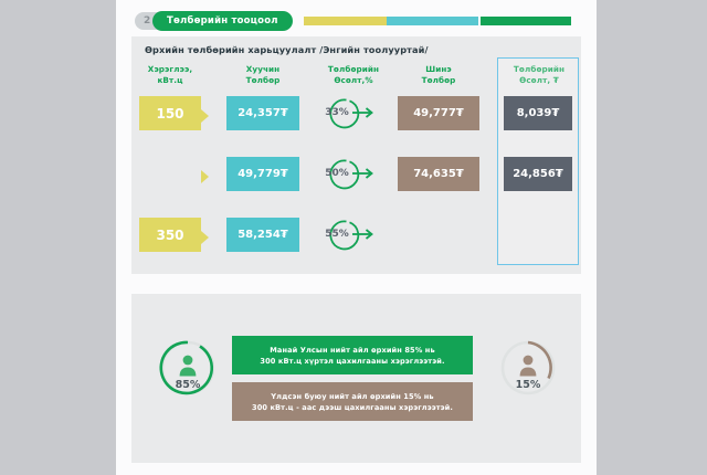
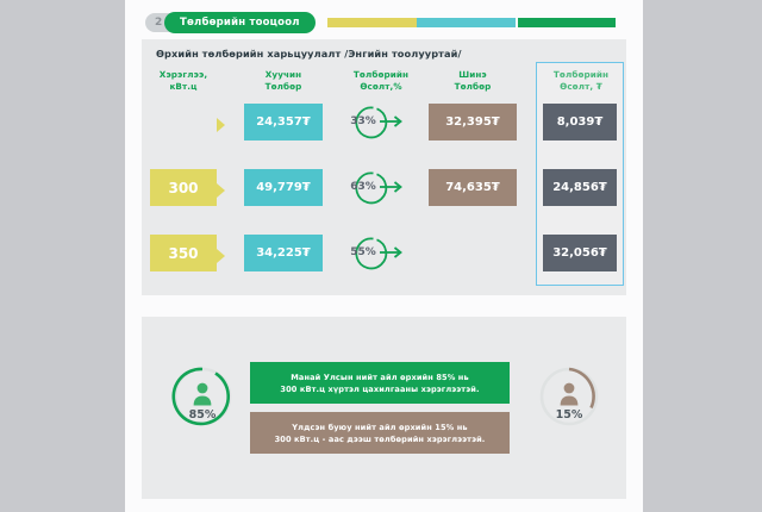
  2
  Төлбөрийн тооцоол
  Өрхийн төлбөрийн харьцуулалт /Энгийн тоолууртай/
  Хэрэглээ,
  кВт.ц
  Хуучин
  Төлбөр
  Төлбөрийн
  Өсөлт,%
  Шинэ
  Төлбөр
  Төлбөрийн
  Өсөлт, ₮
- 150
  24,357₮
  33%
- 49,777₮
+ 32,395₮
  8,039₮
+ 300
  49,779₮
- 50%
+ 63%
  74,635₮
  24,856₮
  350
- 58,254₮
+ 34,225₮
  55%
+ 32,056₮
  85%
  15%
  Манай Улсын нийт айл өрхийн 85% нь
  300 кВт.ц хүртэл цахилгааны хэрэглээтэй.
  Үлдсэн буюу нийт айл өрхийн 15% нь
- 300 кВт.ц - аас дээш цахилгааны хэрэглээтэй.
+ 300 кВт.ц - аас дээш төлбөрийн хэрэглээтэй.
